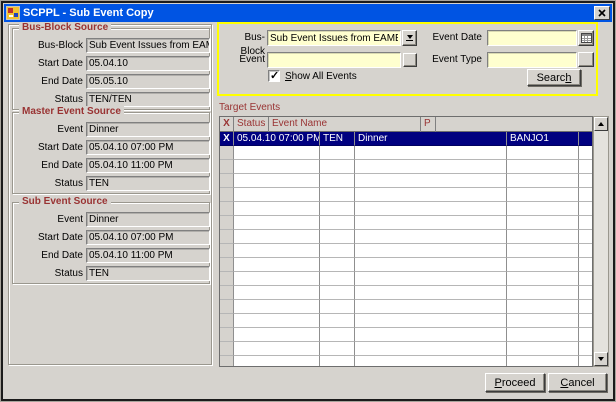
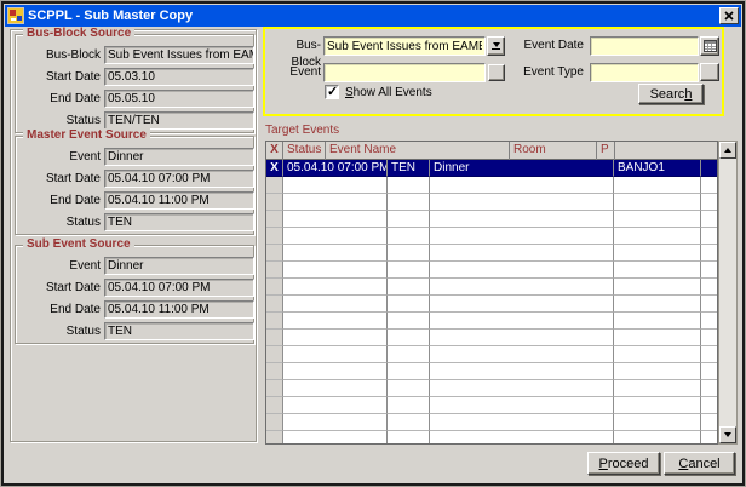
- SCPPL - Sub Event Copy
+ SCPPL - Sub Master Copy
  Bus-Block Source
  Bus-Block
  Sub Event Issues from EAM
  Start Date
- 05.04.10
+ 05.03.10
  End Date
  05.05.10
  Status
  TEN/TEN
  Master Event Source
  Event
  Dinner
  Start Date
  05.04.10 07:00 PM
  End Date
  05.04.10 11:00 PM
  Status
  TEN
  Sub Event Source
  Event
  Dinner
  Start Date
  05.04.10 07:00 PM
  End Date
  05.04.10 11:00 PM
  Status
  TEN
  Bus-Block
  Sub Event Issues from EAM
  Event Date
  Event
  Event Type
  Show All Events
  Searc
  h
  Target Events
  X
  Status
  Event Name
+ Room
  P
  X
  05.04.10 07:00 PM
  TEN
  Dinner
  BANJO1
  P
  roceed
  C
  ancel
